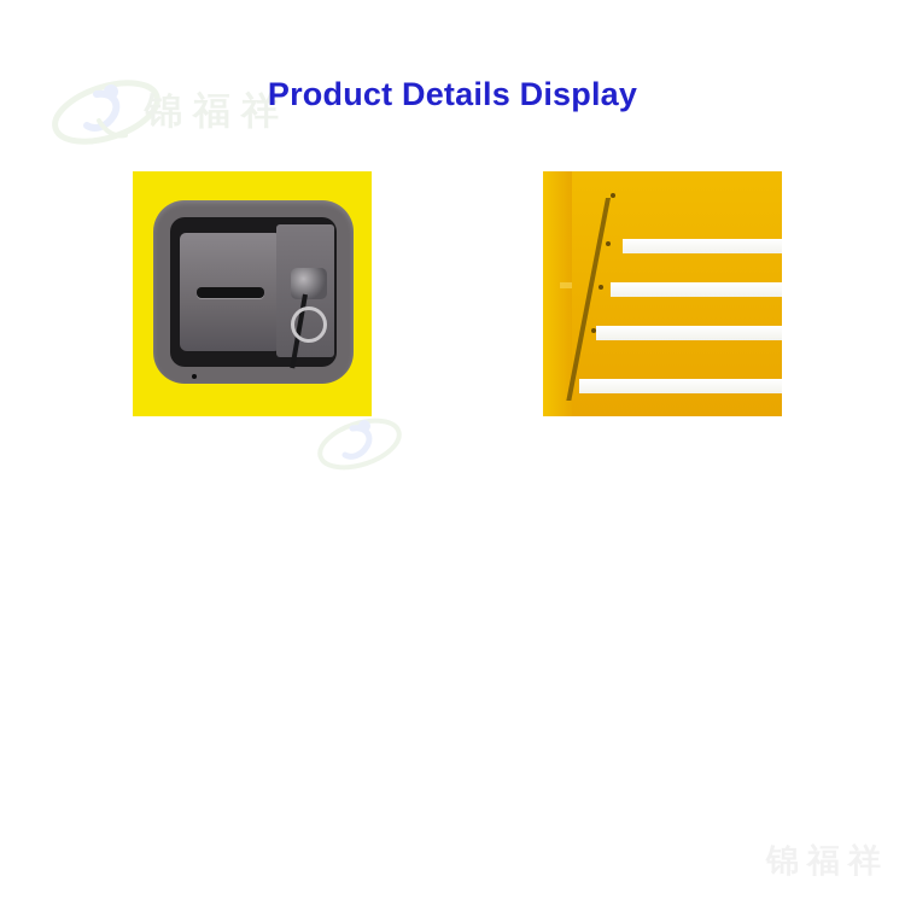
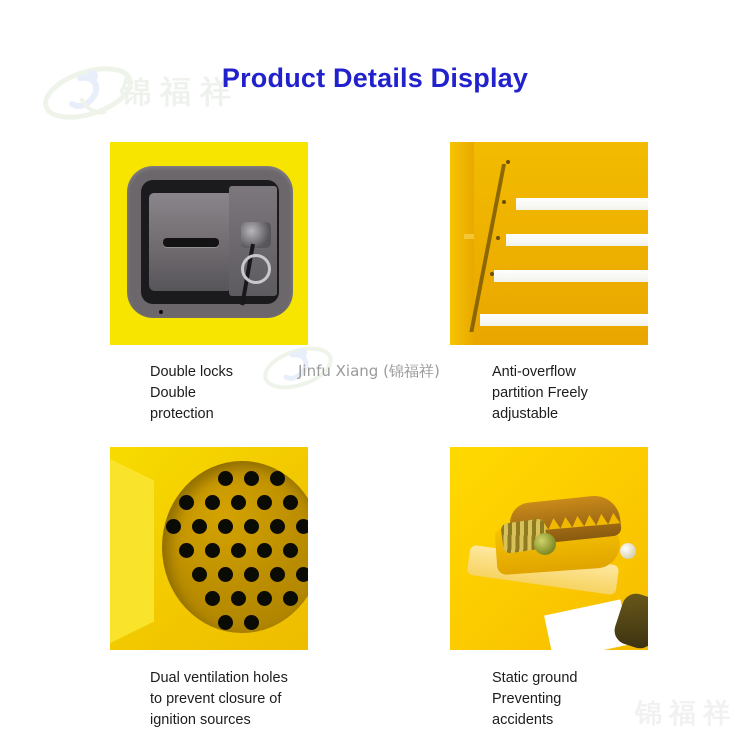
  锦福祥
  Product Details Display
+ Double locks
+ Double
+ protection
+ Anti-overflow
+ partition Freely
+ adjustable
+ Dual ventilation holes
+ to prevent closure of
+ ignition sources
+ Static ground
+ Preventing
+ accidents
+ Jinfu Xiang (锦福祥)
